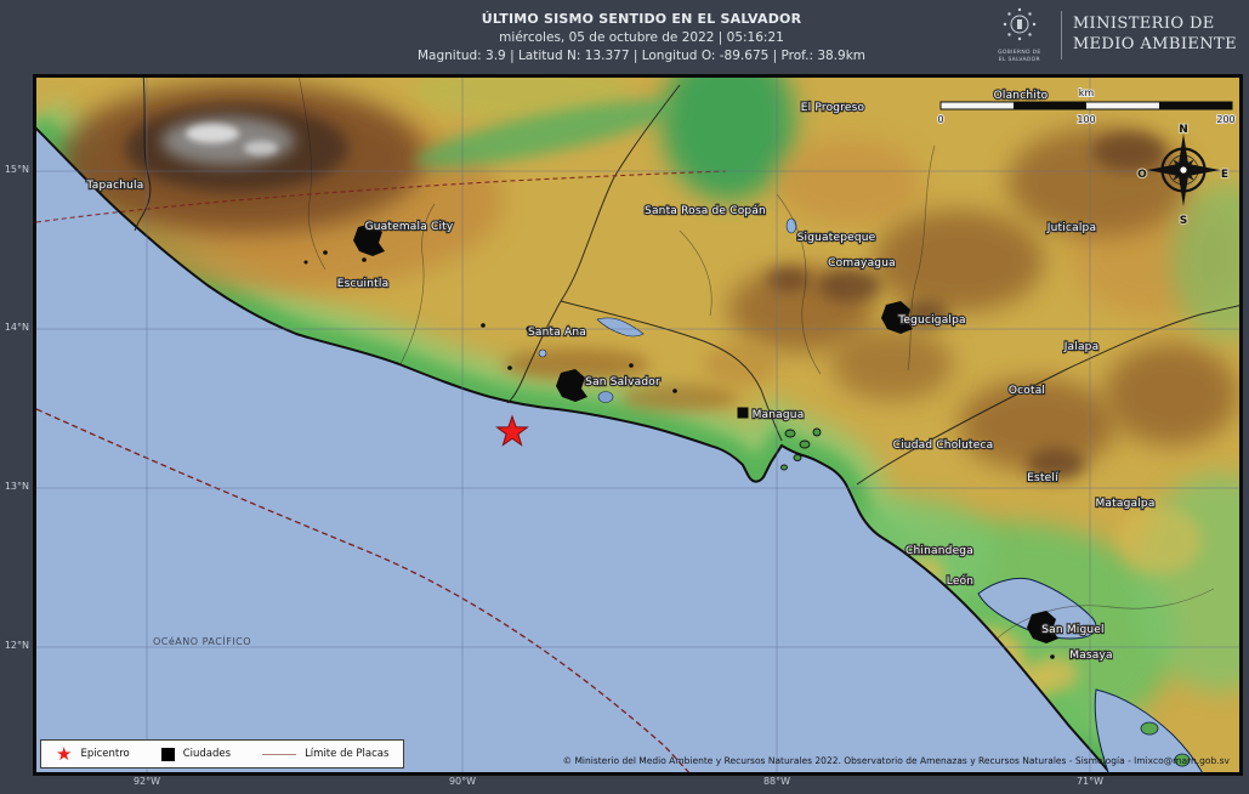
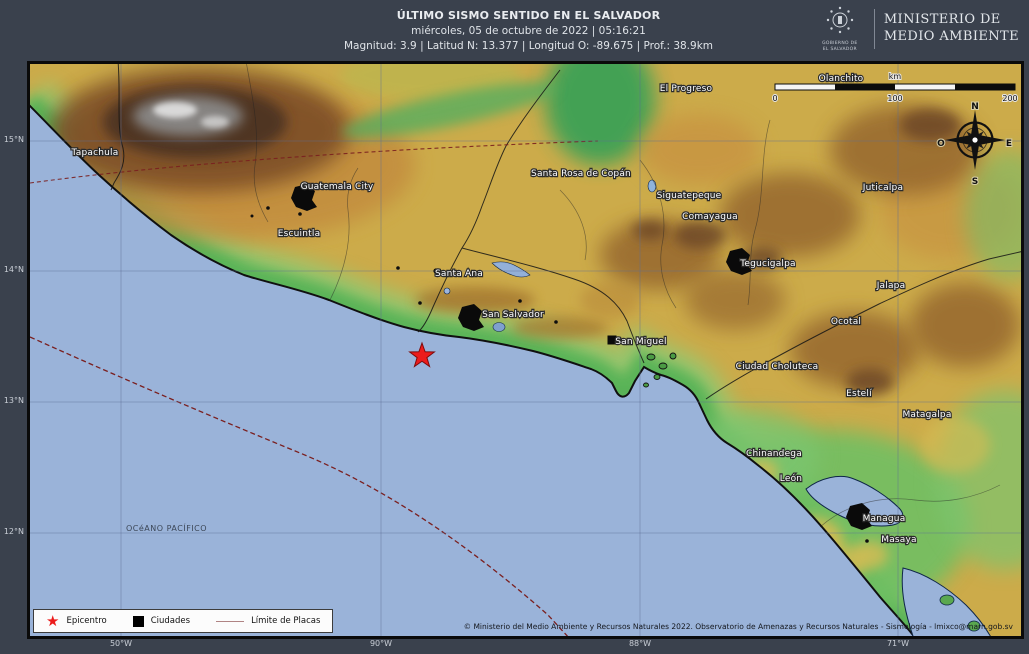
  ÚLTIMO SISMO SENTIDO EN EL SALVADOR
  miércoles, 05 de octubre de 2022 | 05:16:21
  Magnitud: 3.9 | Latitud N: 13.377 | Longitud O: -89.675 | Prof.: 38.9km
  MINISTERIO DE
  MEDIO AMBIENTE
  Tapachula
  Guatemala City
  Escuintla
  Santa Ana
  San Salvador
- Managua
+ San Miguel
  El Progreso
  Santa Rosa de Copán
  Siguatepeque
  Comayagua
  Juticalpa
  Tegucigalpa
  Jalapa
  Ocotal
  Ciudad Choluteca
  Estelí
  Matagalpa
  Chinandega
  León
- San Miguel
+ Managua
  Masaya
  Olanchito
  OCéANO PACÍFICO
  km
  0
  100
  200
  N
  S
  O
  E
  ★
  Epicentro
  Ciudades
  Límite de Placas
  © Ministerio del Medio Ambiente y Recursos Naturales 2022. Observatorio de Amenazas y Recursos Naturales - Sismología - lmixco@marn.gob.sv
  15°N
  14°N
  13°N
  12°N
- 92°W
+ 50°W
  90°W
  88°W
  71°W
